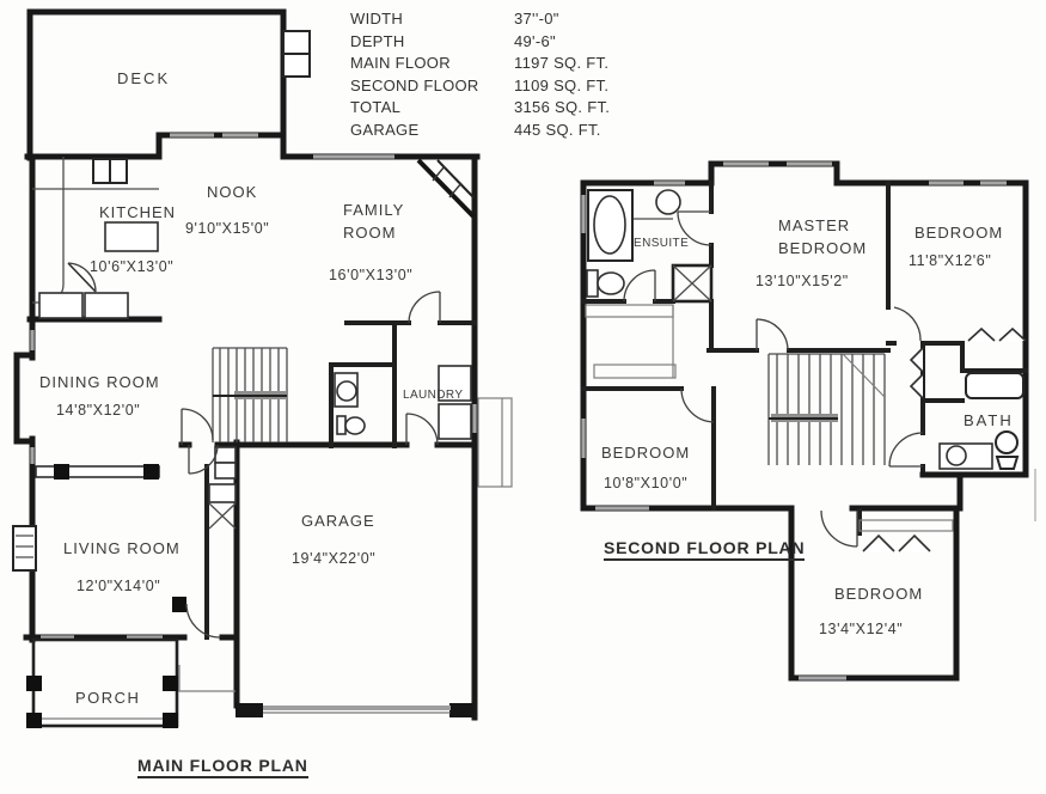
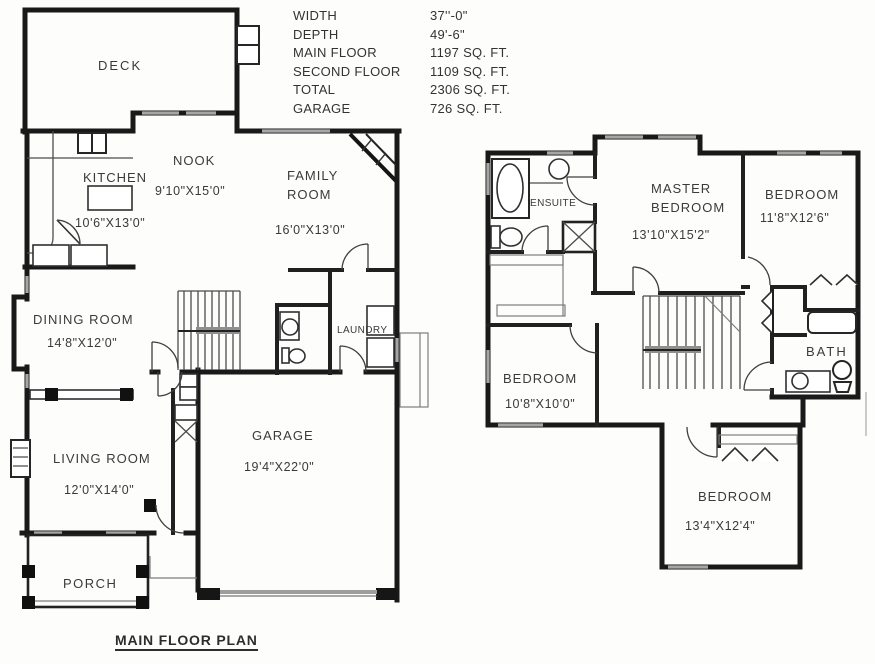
  WIDTH 37''-0"
  DEPTH 49'-6"
  MAIN FLOOR 1197 SQ. FT.
  SECOND FLOOR 1109 SQ. FT.
- TOTAL 3156 SQ. FT.
+ TOTAL 2306 SQ. FT.
- GARAGE 445 SQ. FT.
+ GARAGE 726 SQ. FT.
  DECK
  KITCHEN
  10'6"X13'0"
  NOOK
  9'10"X15'0"
  FAMILY ROOM
  16'0"X13'0"
  DINING ROOM
  14'8"X12'0"
  LIVING ROOM
  12'0"X14'0"
  GARAGE
  19'4"X22'0"
  LAUNDRY
  PORCH
  MAIN FLOOR PLAN
  MASTER BEDROOM
  13'10"X15'2"
  BEDROOM
  11'8"X12'6"
  BEDROOM
  10'8"X10'0"
  BEDROOM
  13'4"X12'4"
  BATH
  ENSUITE
- SECOND FLOOR PLAN
